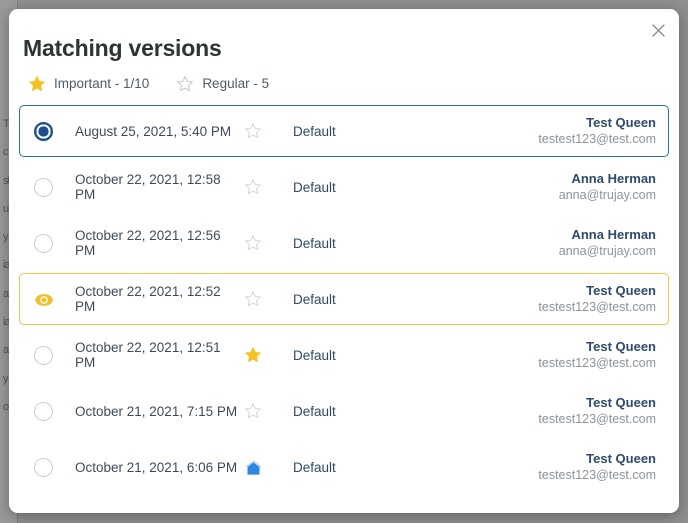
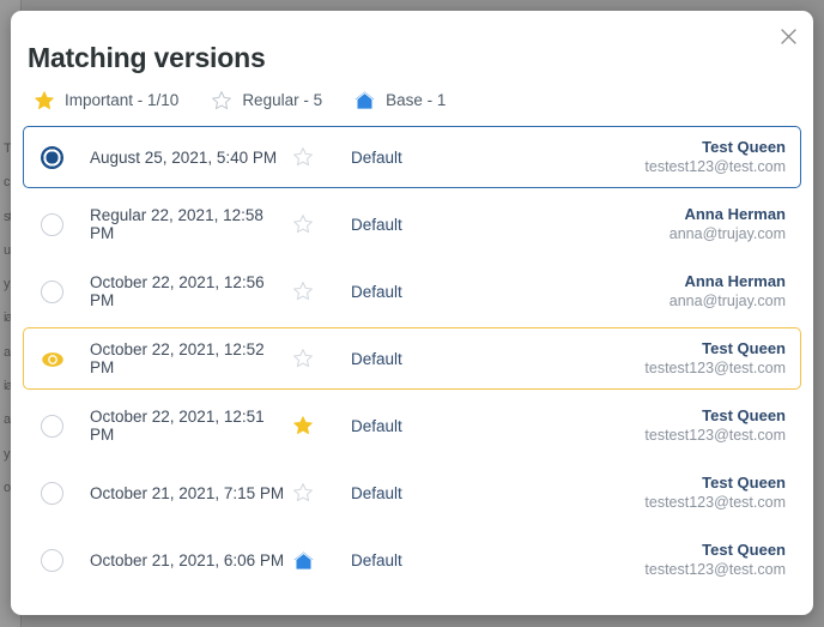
  T
  c
  u
  y
  ia
  a
  ia
  a
  y
  o
  Matching versions
  Important - 1/10
  Regular - 5
+ Base - 1
  August 25, 2021, 5:40 PM
  Default
  Test Queen
  testest123@test.com
- October 22, 2021, 12:58 PM
+ Regular 22, 2021, 12:58 PM
  Default
  Anna Herman
  anna@trujay.com
  October 22, 2021, 12:56 PM
  Default
  Anna Herman
  anna@trujay.com
  October 22, 2021, 12:52 PM
  Default
  Test Queen
  testest123@test.com
  October 22, 2021, 12:51 PM
  Default
  Test Queen
  testest123@test.com
  October 21, 2021, 7:15 PM
  Default
  Test Queen
  testest123@test.com
  October 21, 2021, 6:06 PM
  Default
  Test Queen
  testest123@test.com
